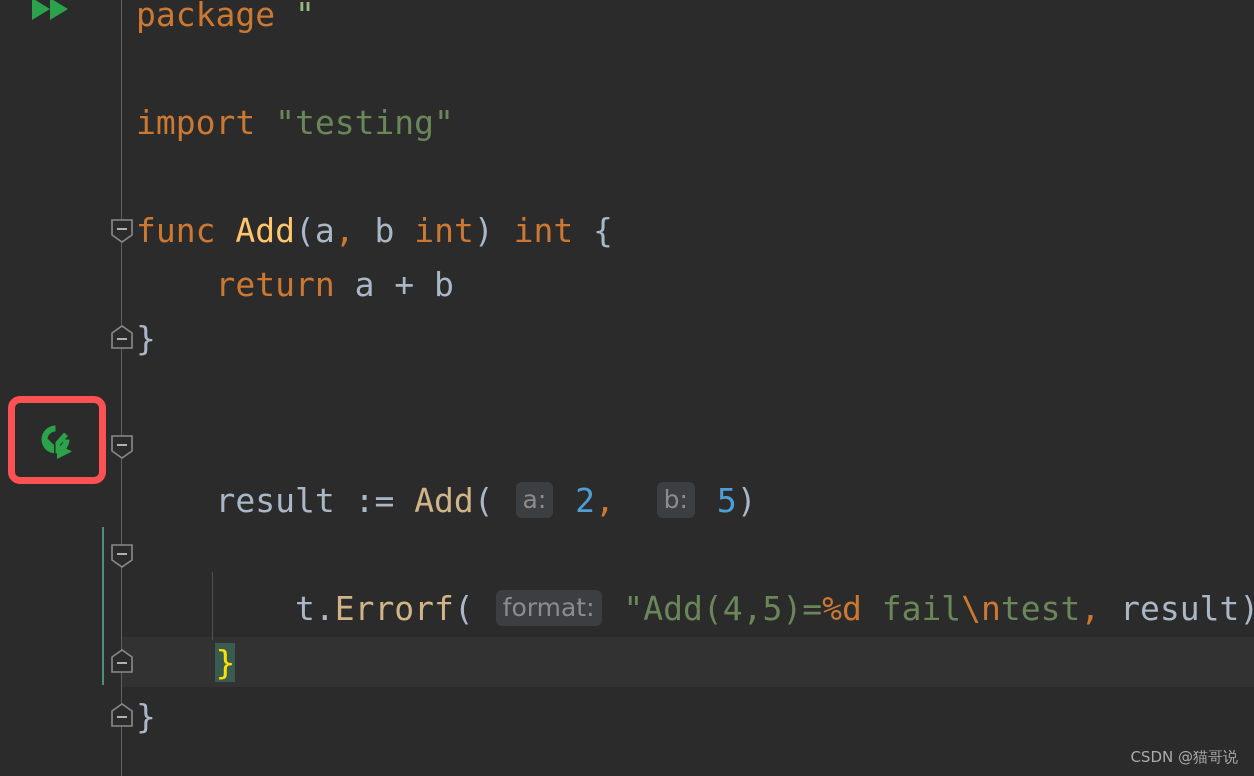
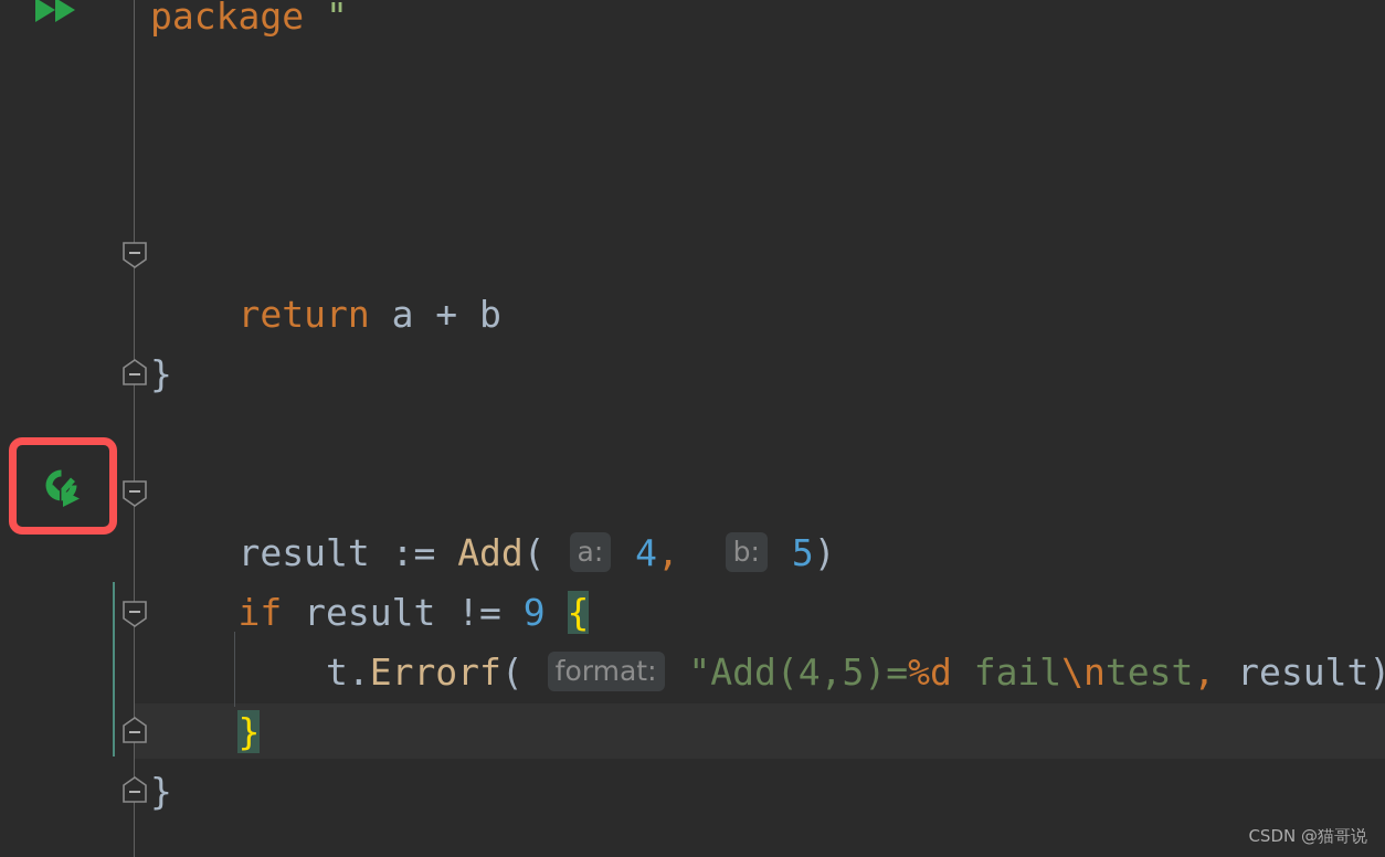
  package "
- import "testing"
- func Add(a, b int) int {
  return a + b
  }
- result := Add( a: 2, b: 5)
+ result := Add( a: 4, b: 5)
+ if result != 9 {
  t.Errorf( format: "Add(4,5)=%d fail\ntest, result)
  }
  }
  CSDN @猫哥说
